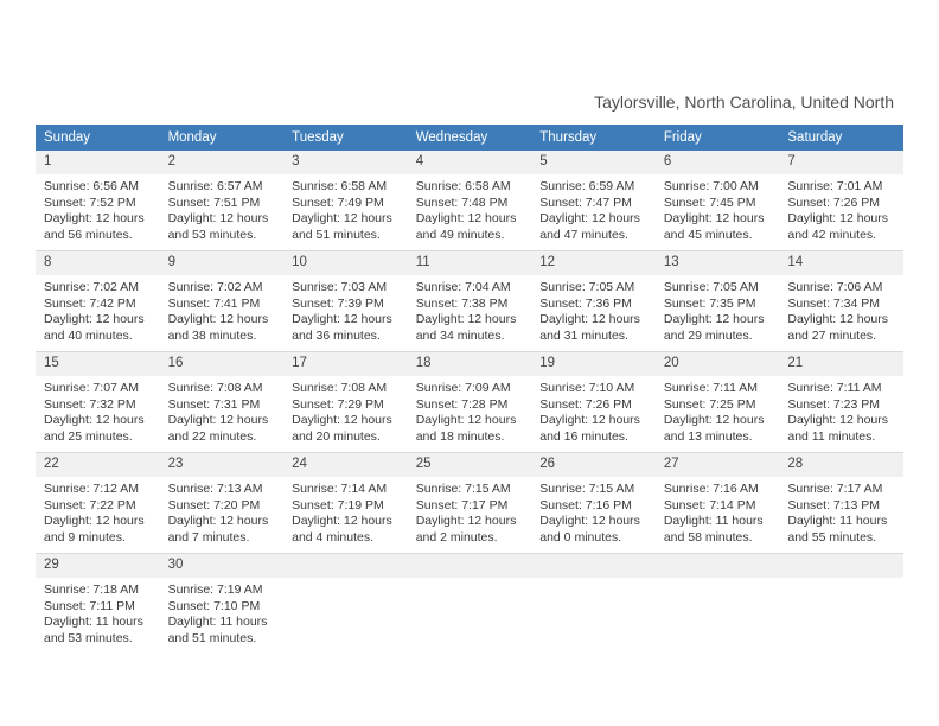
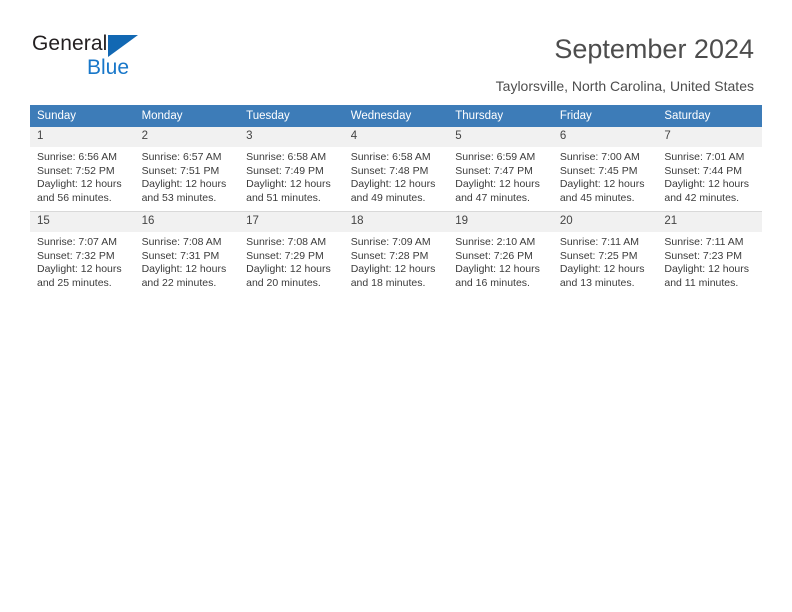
+ General
+ Blue
+ September 2024
- Taylorsville, North Carolina, United North
+ Taylorsville, North Carolina, United States
  Sunday	Monday	Tuesday	Wednesday	Thursday	Friday	Saturday
- 1Sunrise: 6:56 AMSunset: 7:52 PMDaylight: 12 hoursand 56 minutes.	2Sunrise: 6:57 AMSunset: 7:51 PMDaylight: 12 hoursand 53 minutes.	3Sunrise: 6:58 AMSunset: 7:49 PMDaylight: 12 hoursand 51 minutes.	4Sunrise: 6:58 AMSunset: 7:48 PMDaylight: 12 hoursand 49 minutes.	5Sunrise: 6:59 AMSunset: 7:47 PMDaylight: 12 hoursand 47 minutes.	6Sunrise: 7:00 AMSunset: 7:45 PMDaylight: 12 hoursand 45 minutes.	7Sunrise: 7:01 AMSunset: 7:26 PMDaylight: 12 hoursand 42 minutes.
+ 1Sunrise: 6:56 AMSunset: 7:52 PMDaylight: 12 hoursand 56 minutes.	2Sunrise: 6:57 AMSunset: 7:51 PMDaylight: 12 hoursand 53 minutes.	3Sunrise: 6:58 AMSunset: 7:49 PMDaylight: 12 hoursand 51 minutes.	4Sunrise: 6:58 AMSunset: 7:48 PMDaylight: 12 hoursand 49 minutes.	5Sunrise: 6:59 AMSunset: 7:47 PMDaylight: 12 hoursand 47 minutes.	6Sunrise: 7:00 AMSunset: 7:45 PMDaylight: 12 hoursand 45 minutes.	7Sunrise: 7:01 AMSunset: 7:44 PMDaylight: 12 hoursand 42 minutes.
- 8Sunrise: 7:02 AMSunset: 7:42 PMDaylight: 12 hoursand 40 minutes.	9Sunrise: 7:02 AMSunset: 7:41 PMDaylight: 12 hoursand 38 minutes.	10Sunrise: 7:03 AMSunset: 7:39 PMDaylight: 12 hoursand 36 minutes.	11Sunrise: 7:04 AMSunset: 7:38 PMDaylight: 12 hoursand 34 minutes.	12Sunrise: 7:05 AMSunset: 7:36 PMDaylight: 12 hoursand 31 minutes.	13Sunrise: 7:05 AMSunset: 7:35 PMDaylight: 12 hoursand 29 minutes.	14Sunrise: 7:06 AMSunset: 7:34 PMDaylight: 12 hoursand 27 minutes.
- 15Sunrise: 7:07 AMSunset: 7:32 PMDaylight: 12 hoursand 25 minutes.	16Sunrise: 7:08 AMSunset: 7:31 PMDaylight: 12 hoursand 22 minutes.	17Sunrise: 7:08 AMSunset: 7:29 PMDaylight: 12 hoursand 20 minutes.	18Sunrise: 7:09 AMSunset: 7:28 PMDaylight: 12 hoursand 18 minutes.	19Sunrise: 7:10 AMSunset: 7:26 PMDaylight: 12 hoursand 16 minutes.	20Sunrise: 7:11 AMSunset: 7:25 PMDaylight: 12 hoursand 13 minutes.	21Sunrise: 7:11 AMSunset: 7:23 PMDaylight: 12 hoursand 11 minutes.
+ 15Sunrise: 7:07 AMSunset: 7:32 PMDaylight: 12 hoursand 25 minutes.	16Sunrise: 7:08 AMSunset: 7:31 PMDaylight: 12 hoursand 22 minutes.	17Sunrise: 7:08 AMSunset: 7:29 PMDaylight: 12 hoursand 20 minutes.	18Sunrise: 7:09 AMSunset: 7:28 PMDaylight: 12 hoursand 18 minutes.	19Sunrise: 2:10 AMSunset: 7:26 PMDaylight: 12 hoursand 16 minutes.	20Sunrise: 7:11 AMSunset: 7:25 PMDaylight: 12 hoursand 13 minutes.	21Sunrise: 7:11 AMSunset: 7:23 PMDaylight: 12 hoursand 11 minutes.
- 22Sunrise: 7:12 AMSunset: 7:22 PMDaylight: 12 hoursand 9 minutes.	23Sunrise: 7:13 AMSunset: 7:20 PMDaylight: 12 hoursand 7 minutes.	24Sunrise: 7:14 AMSunset: 7:19 PMDaylight: 12 hoursand 4 minutes.	25Sunrise: 7:15 AMSunset: 7:17 PMDaylight: 12 hoursand 2 minutes.	26Sunrise: 7:15 AMSunset: 7:16 PMDaylight: 12 hoursand 0 minutes.	27Sunrise: 7:16 AMSunset: 7:14 PMDaylight: 11 hoursand 58 minutes.	28Sunrise: 7:17 AMSunset: 7:13 PMDaylight: 11 hoursand 55 minutes.
- 29Sunrise: 7:18 AMSunset: 7:11 PMDaylight: 11 hoursand 53 minutes.	30Sunrise: 7:19 AMSunset: 7:10 PMDaylight: 11 hoursand 51 minutes.
